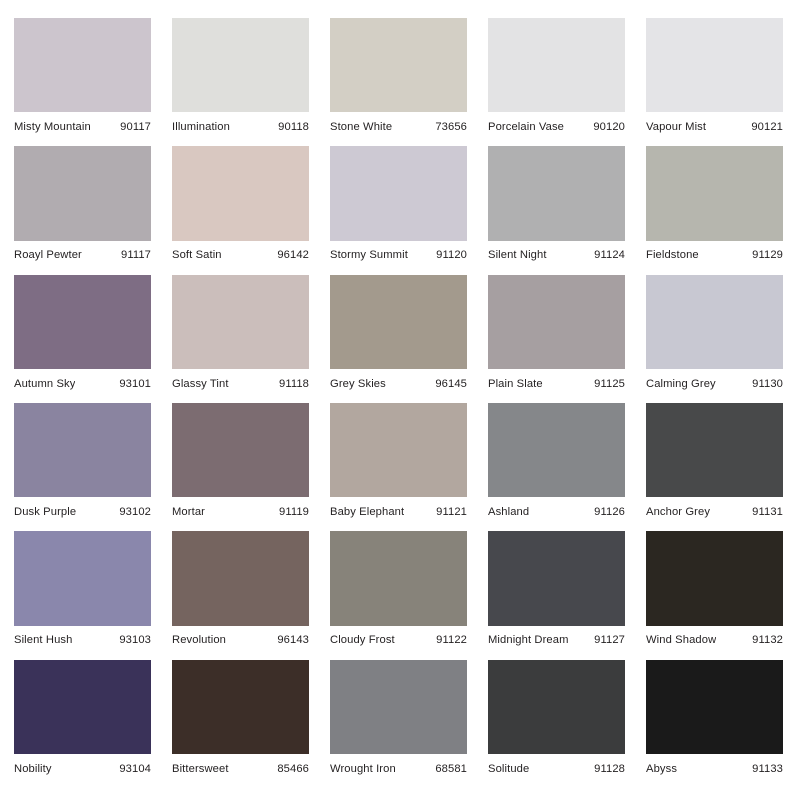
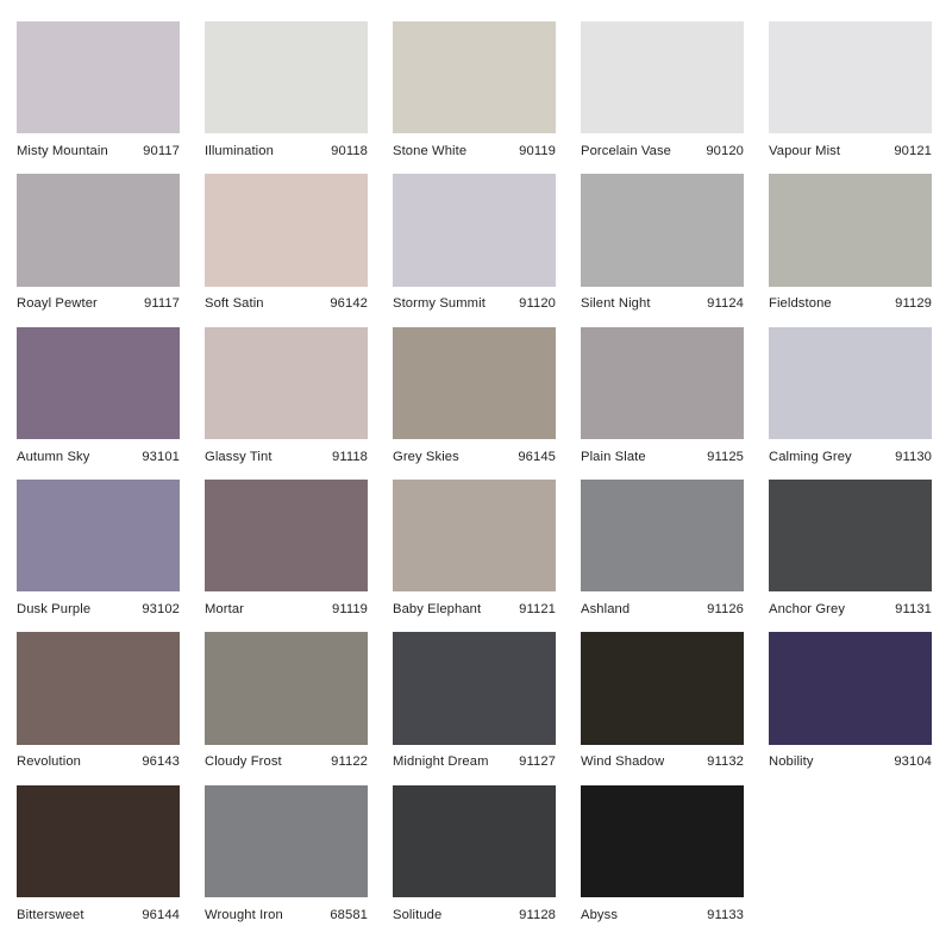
  Misty Mountain
  90117
  Illumination
  90118
  Stone White
- 73656
+ 90119
  Porcelain Vase
  90120
  Vapour Mist
  90121
  Roayl Pewter
  91117
  Soft Satin
  96142
  Stormy Summit
  91120
  Silent Night
  91124
  Fieldstone
  91129
  Autumn Sky
  93101
  Glassy Tint
  91118
  Grey Skies
  96145
  Plain Slate
  91125
  Calming Grey
  91130
  Dusk Purple
  93102
  Mortar
  91119
  Baby Elephant
  91121
  Ashland
  91126
  Anchor Grey
  91131
- Silent Hush
- 93103
  Revolution
  96143
  Cloudy Frost
  91122
  Midnight Dream
  91127
  Wind Shadow
  91132
  Nobility
  93104
  Bittersweet
- 85466
+ 96144
  Wrought Iron
  68581
  Solitude
  91128
  Abyss
  91133
